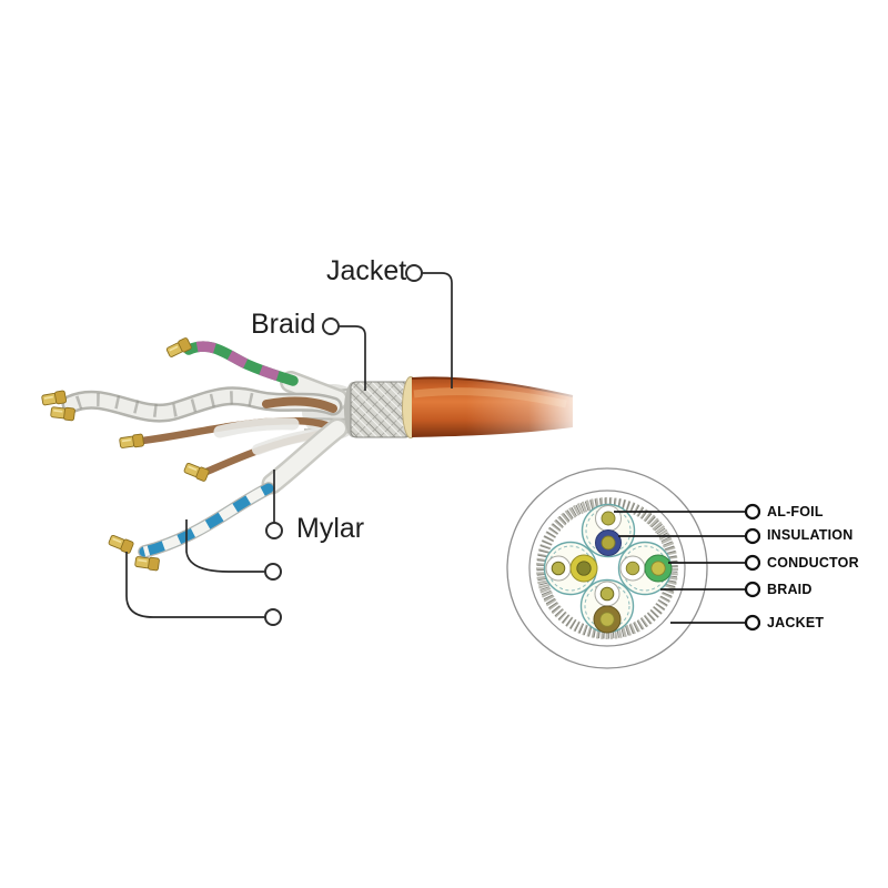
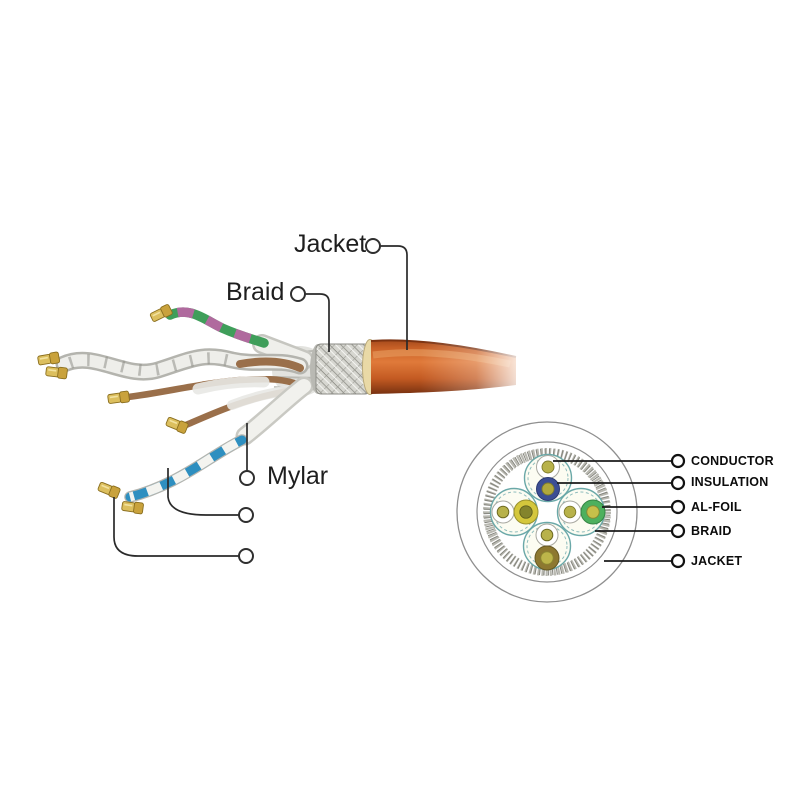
  Jacket
  Braid
  Mylar
- AL-FOIL
+ CONDUCTOR
  INSULATION
- CONDUCTOR
+ AL-FOIL
  BRAID
  JACKET
